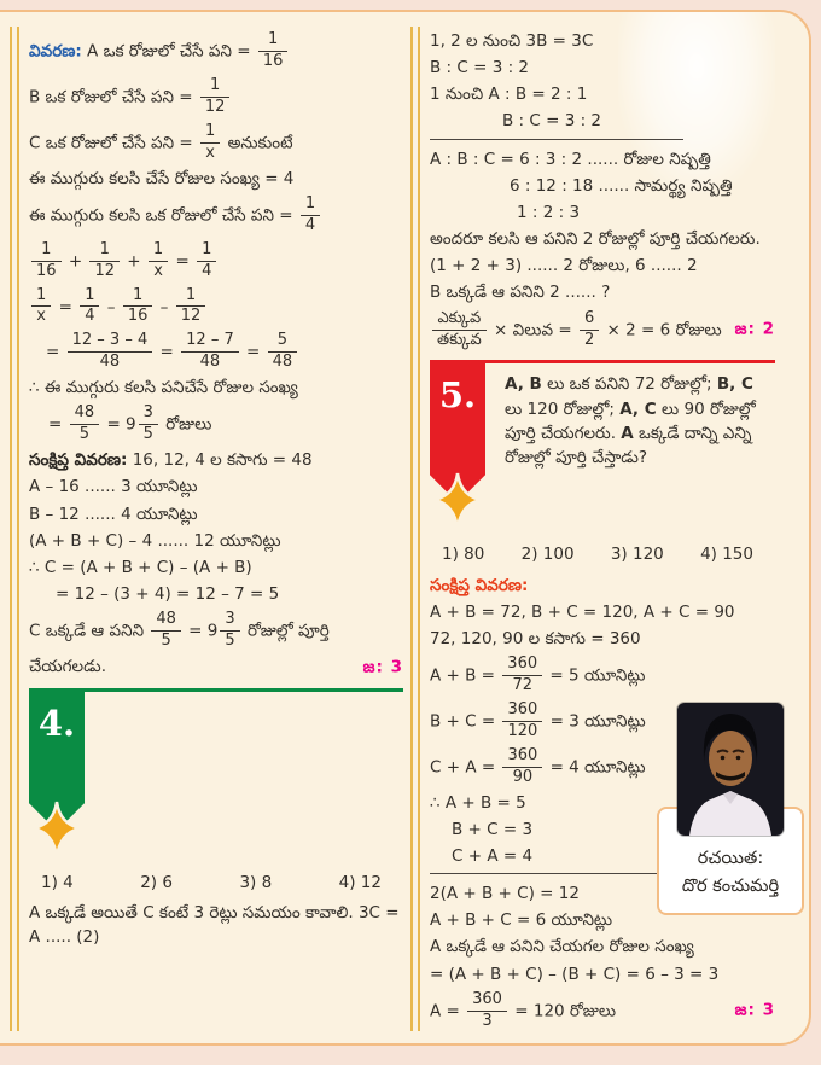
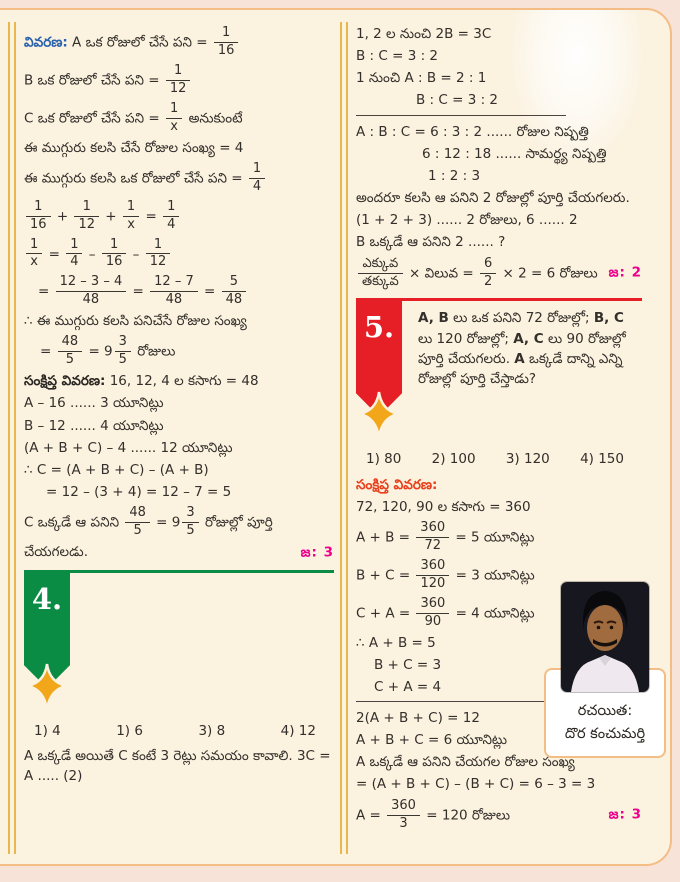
  వివరణ: A ఒక రోజులో చేసే పని =
  1
  16
  B ఒక రోజులో చేసే పని =
  1
  12
  C ఒక రోజులో చేసే పని =
  1
  x
  అనుకుంటే
  ఈ ముగ్గురు కలసి చేసే రోజుల సంఖ్య = 4
  ఈ ముగ్గురు కలసి ఒక రోజులో చేసే పని =
  1
  4
  1
  16
  +
  1
  12
  +
  1
  x
  =
  1
  4
  1
  x
  =
  1
  4
  –
  1
  16
  –
  1
  12
  =
  12 – 3 – 4
  48
  =
  12 – 7
  48
  =
  5
  48
  ∴ ఈ ముగ్గురు కలసి పనిచేసే రోజుల సంఖ్య
  =
  48
  5
  = 9
  3
  5
  రోజులు
  సంక్షిప్త వివరణ: 16, 12, 4 ల కసాగు = 48
  A – 16 ...... 3 యూనిట్లు
  B – 12 ...... 4 యూనిట్లు
  (A + B + C) – 4 ...... 12 యూనిట్లు
  ∴ C = (A + B + C) – (A + B)
  = 12 – (3 + 4) = 12 – 7 = 5
  C ఒక్కడే ఆ పనిని
  48
  5
  = 9
  3
  5
  రోజుల్లో పూర్తి
  చేయగలడు.
  జ: 3
  4.
  1) 4
- 2) 6
+ 1) 6
  3) 8
  4) 12
  A ఒక్కడే అయితే C కంటే 3 రెట్లు సమయం కావాలి. 3C = A ..... (2)
- 1, 2 ల నుంచి 3B = 3C
+ 1, 2 ల నుంచి 2B = 3C
  B : C = 3 : 2
  1 నుంచి A : B = 2 : 1
  B : C = 3 : 2
  A : B : C = 6 : 3 : 2 ...... రోజుల నిష్పత్తి
  6 : 12 : 18 ...... సామర్థ్య నిష్పత్తి
  1 : 2 : 3
  అందరూ కలసి ఆ పనిని 2 రోజుల్లో పూర్తి చేయగలరు.
  (1 + 2 + 3) ...... 2 రోజులు, 6 ...... 2
  B ఒక్కడే ఆ పనిని 2 ...... ?
  ఎక్కువ
  తక్కువ
  × విలువ =
  6
  2
  × 2 = 6 రోజులు
  జ: 2
  5.
  A, B లు ఒక పనిని 72 రోజుల్లో; B, C లు 120 రోజుల్లో; A, C లు 90 రోజుల్లో పూర్తి చేయగలరు. A ఒక్కడే దాన్ని ఎన్ని రోజుల్లో పూర్తి చేస్తాడు?
  1) 80
  2) 100
  3) 120
  4) 150
  సంక్షిప్త వివరణ:
- A + B = 72, B + C = 120, A + C = 90
  72, 120, 90 ల కసాగు = 360
  A + B =
  360
  72
  = 5 యూనిట్లు
  B + C =
  360
  120
  = 3 యూనిట్లు
  C + A =
  360
  90
  = 4 యూనిట్లు
  ∴ A + B = 5
  B + C = 3
  C + A = 4
  2(A + B + C) = 12
  A + B + C = 6 యూనిట్లు
  A ఒక్కడే ఆ పనిని చేయగల రోజుల సంఖ్య
  = (A + B + C) – (B + C) = 6 – 3 = 3
  A =
  360
  3
  = 120 రోజులు
  జ: 3
  రచయిత:
  దొర కంచుమర్తి
